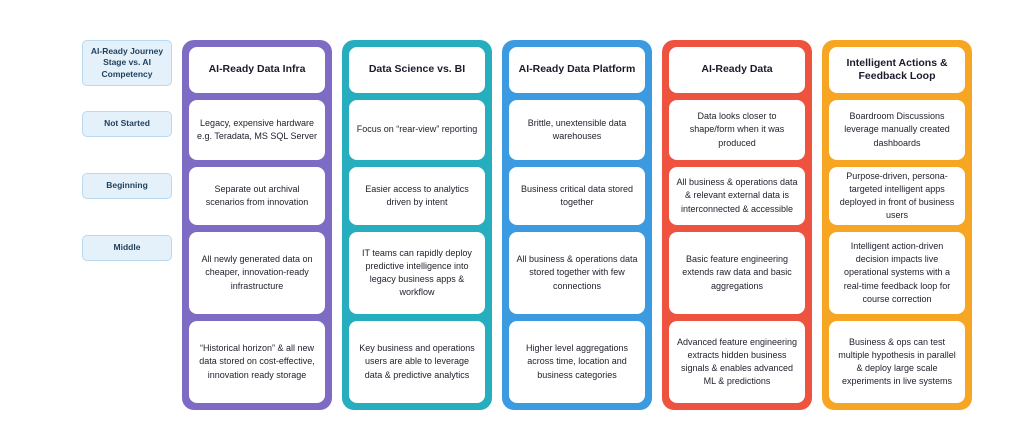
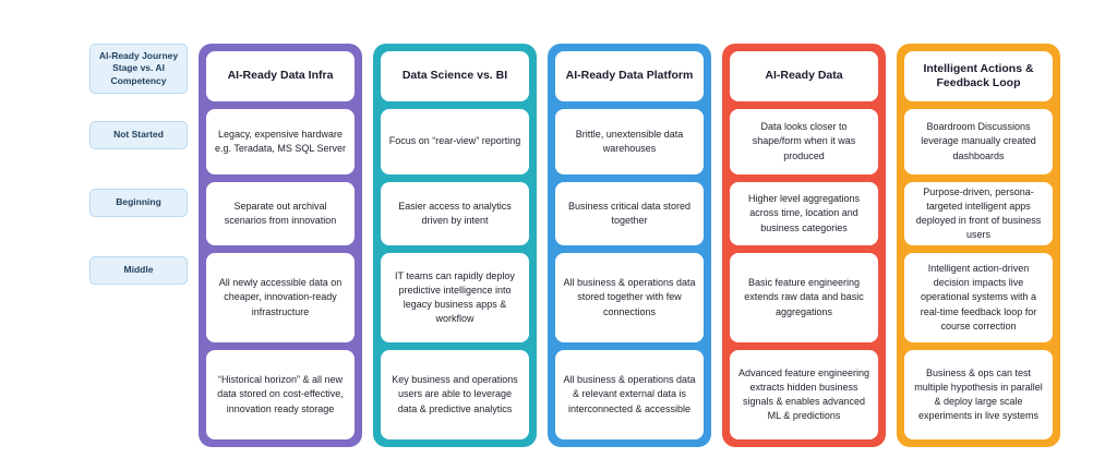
  AI-Ready Journey Stage vs. AI Competency
  Not Started
  Beginning
  Middle
  AI-Ready Data Infra
  Legacy, expensive hardware e.g. Teradata, MS SQL Server
  Separate out archival scenarios from innovation
- All newly generated data on cheaper, innovation-ready infrastructure
+ All newly accessible data on cheaper, innovation-ready infrastructure
  “Historical horizon” & all new data stored on cost-effective, innovation ready storage
  Data Science vs. BI
  Focus on “rear-view” reporting
  Easier access to analytics driven by intent
  IT teams can rapidly deploy predictive intelligence into legacy business apps & workflow
  Key business and operations users are able to leverage data & predictive analytics
  AI-Ready Data Platform
  Brittle, unextensible data warehouses
  Business critical data stored together
  All business & operations data stored together with few connections
- Higher level aggregations across time, location and business categories
+ All business & operations data & relevant external data is interconnected & accessible
  AI-Ready Data
  Data looks closer to shape/form when it was produced
- All business & operations data & relevant external data is interconnected & accessible
+ Higher level aggregations across time, location and business categories
  Basic feature engineering extends raw data and basic aggregations
  Advanced feature engineering extracts hidden business signals & enables advanced ML & predictions
  Intelligent Actions & Feedback Loop
  Boardroom Discussions leverage manually created dashboards
  Purpose-driven, persona-targeted intelligent apps deployed in front of business users
  Intelligent action-driven decision impacts live operational systems with a real-time feedback loop for course correction
  Business & ops can test multiple hypothesis in parallel & deploy large scale experiments in live systems
